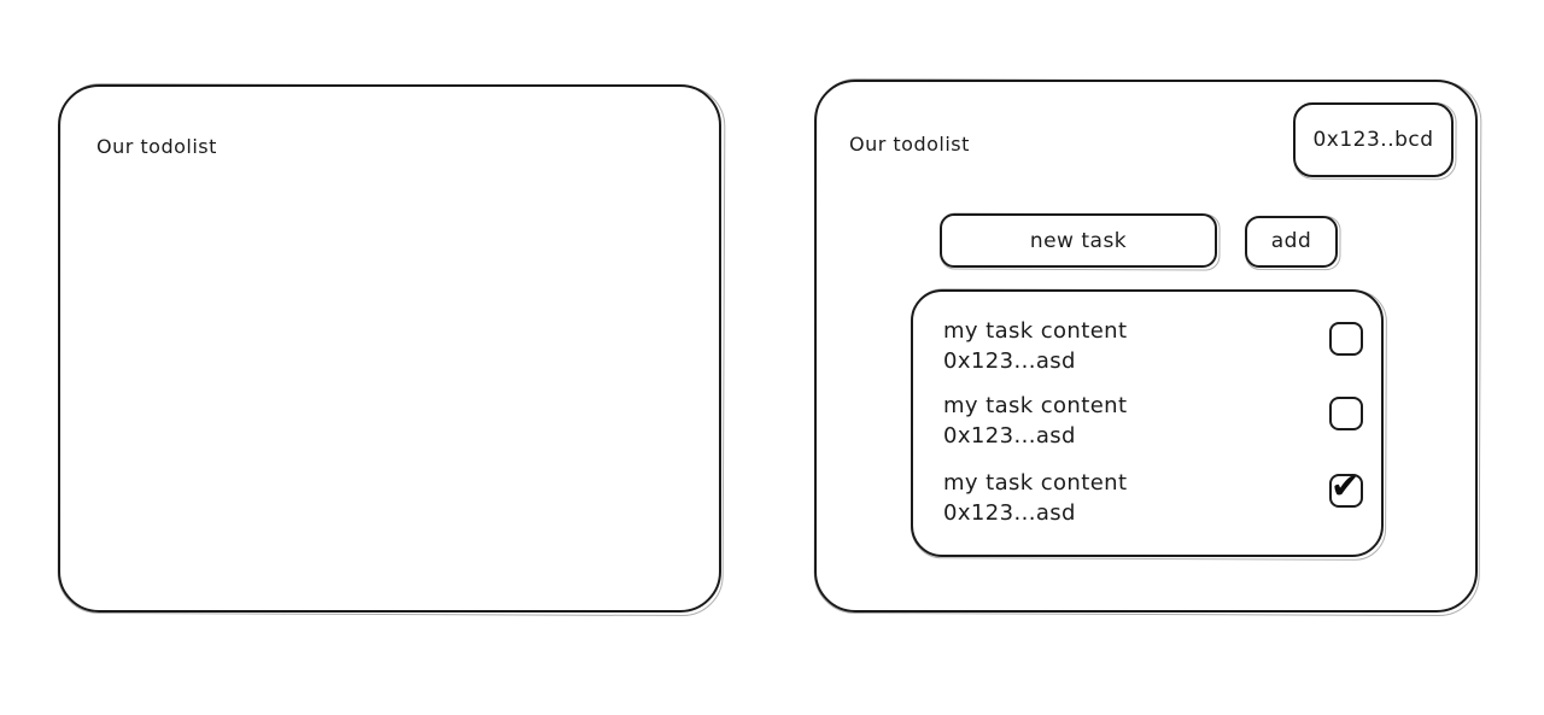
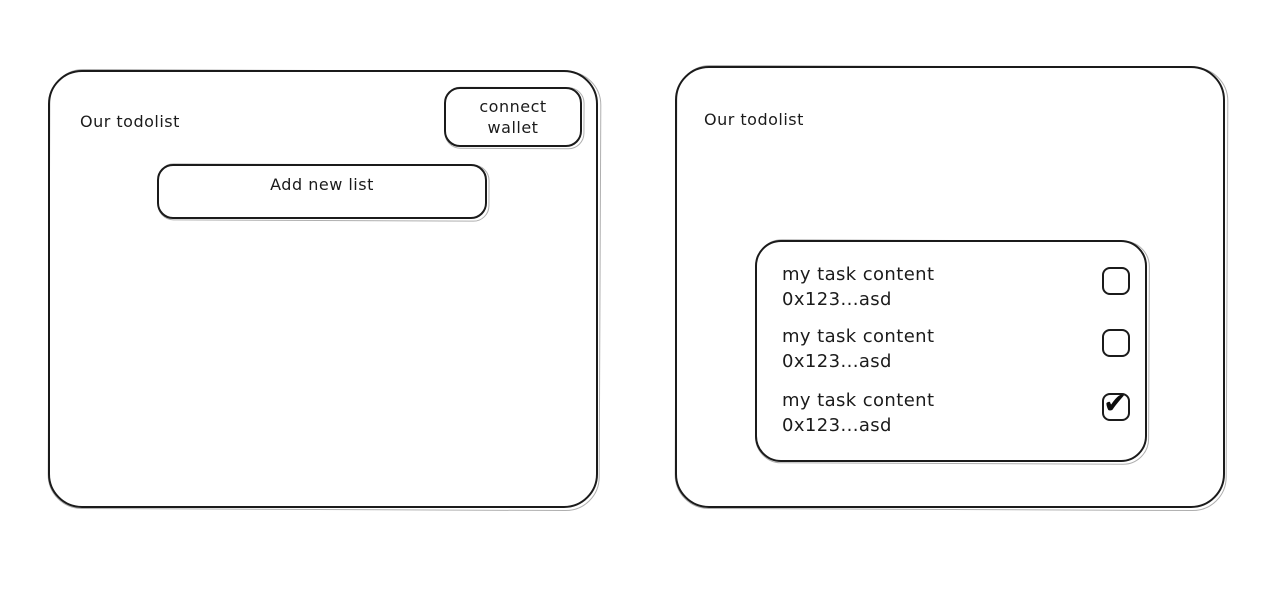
  Our todolist
+ connect
+ wallet
+ Add new list
  Our todolist
- 0x123..bcd
- new task
- add
  my task content
  0x123...asd
  my task content
  0x123...asd
  my task content
  0x123...asd
  ✔
